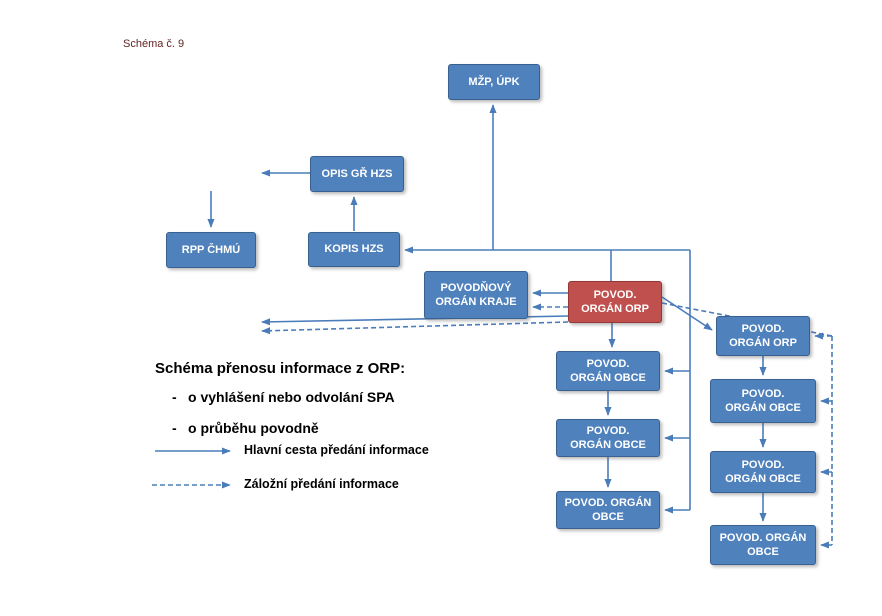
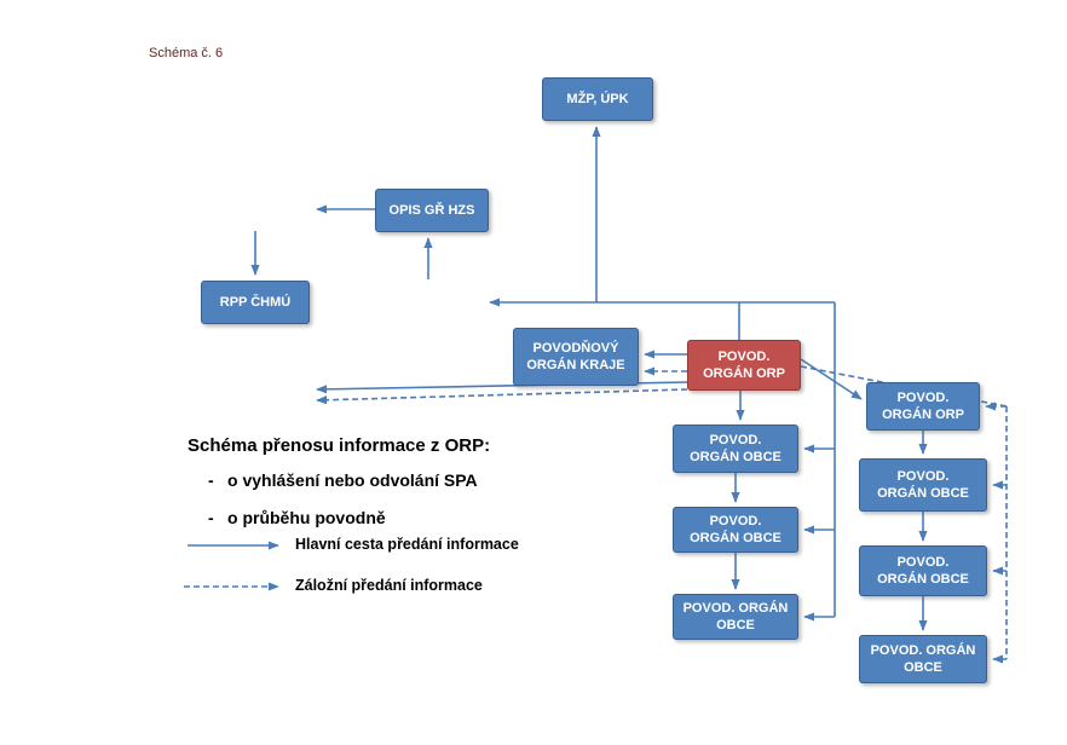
- Schéma č. 9
+ Schéma č. 6
  MŽP, ÚPK
  OPIS GŘ HZS
  RPP ČHMÚ
- KOPIS HZS
  POVODŇOVÝ
  ORGÁN KRAJE
  POVOD.
  ORGÁN ORP
  POVOD.
  ORGÁN ORP
  POVOD.
  ORGÁN OBCE
  POVOD.
  ORGÁN OBCE
  POVOD.
  ORGÁN OBCE
  POVOD.
  ORGÁN OBCE
  POVOD. ORGÁN
  OBCE
  POVOD. ORGÁN
  OBCE
  Schéma přenosu informace z ORP:
  o vyhlášení nebo odvolání SPA
  o průběhu povodně
  Hlavní cesta předání informace
  Záložní předání informace
